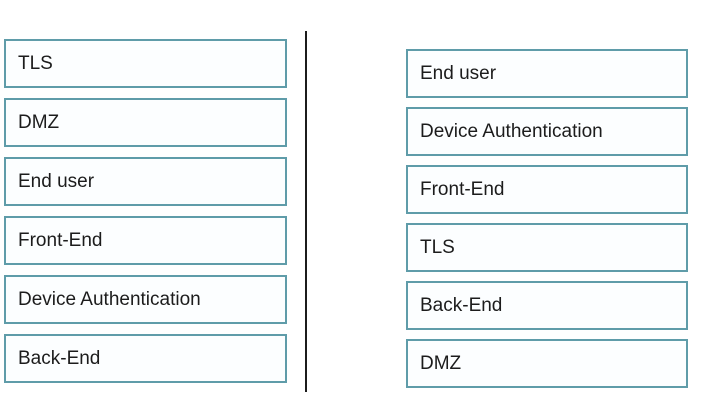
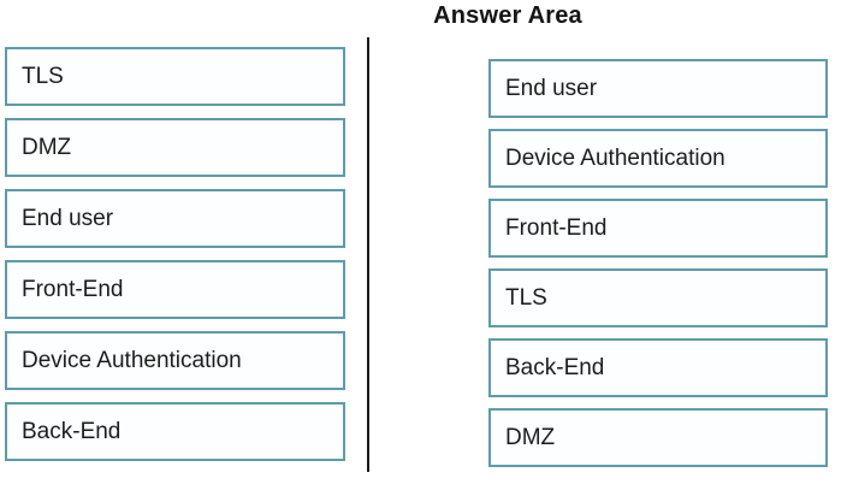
+ Answer Area
  TLS
  DMZ
  End user
  Front-End
  Device Authentication
  Back-End
  End user
  Device Authentication
  Front-End
  TLS
  Back-End
  DMZ
